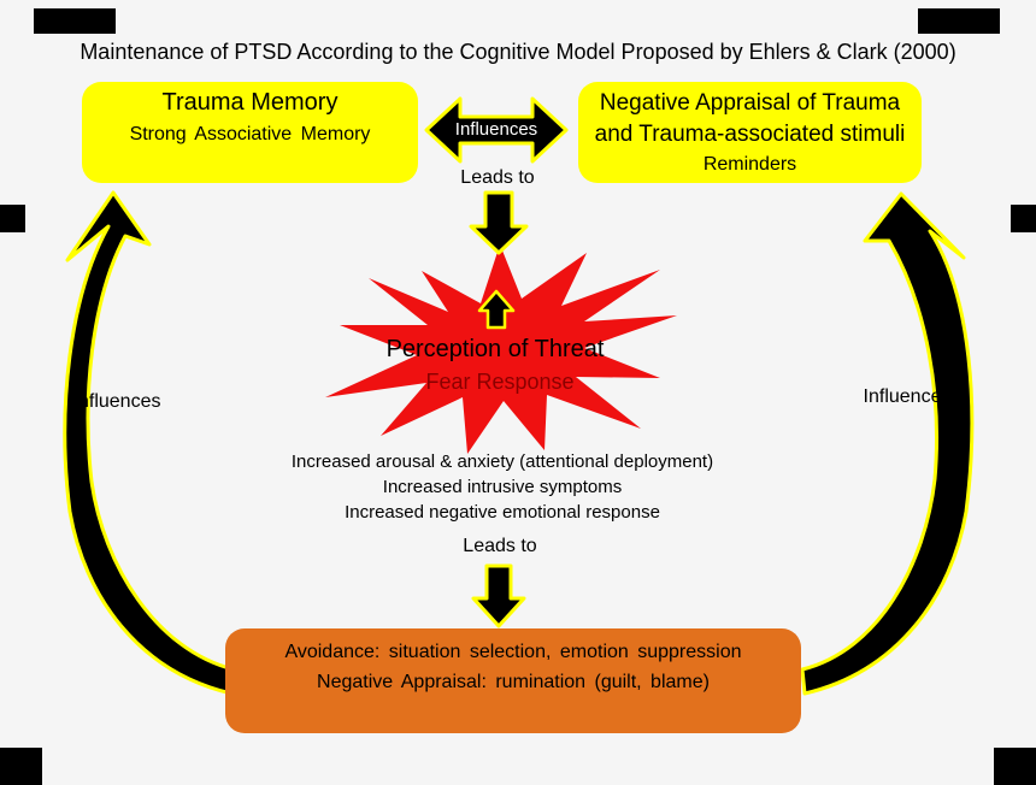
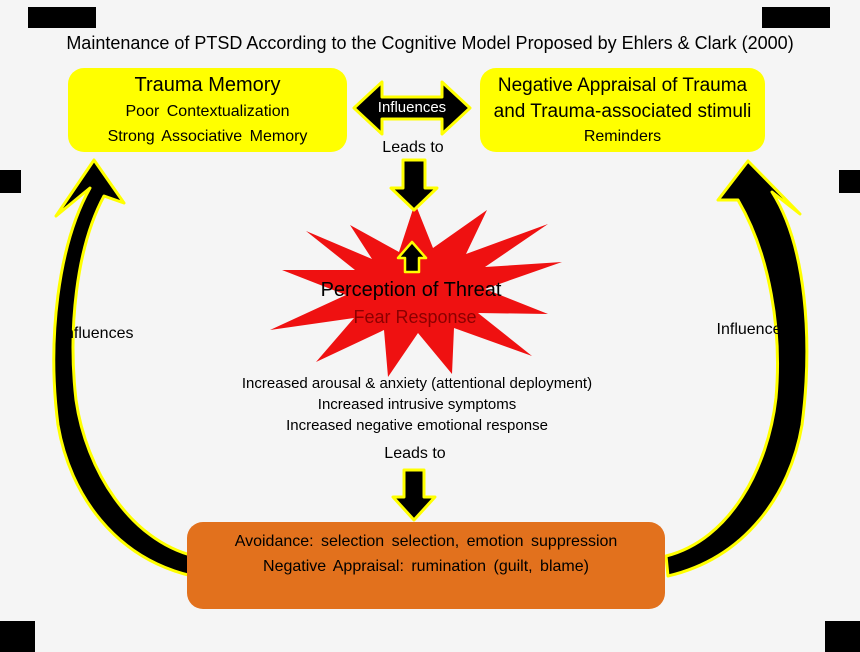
  Maintenance of PTSD According to the Cognitive Model Proposed by Ehlers & Clark (2000)
  Trauma Memory
+ Poor Contextualization
  Strong Associative Memory
  Negative Appraisal of Trauma
  and Trauma-associated stimuli
  Reminders
  Influences
  Leads to
  Perception of Threat
  Fear Response
  Increased arousal & anxiety (attentional deployment)
  Increased intrusive symptoms
  Increased negative emotional response
  Leads to
- Avoidance: situation selection, emotion suppression
+ Avoidance: selection selection, emotion suppression
  Negative Appraisal: rumination (guilt, blame)
  Influences
  Influences
